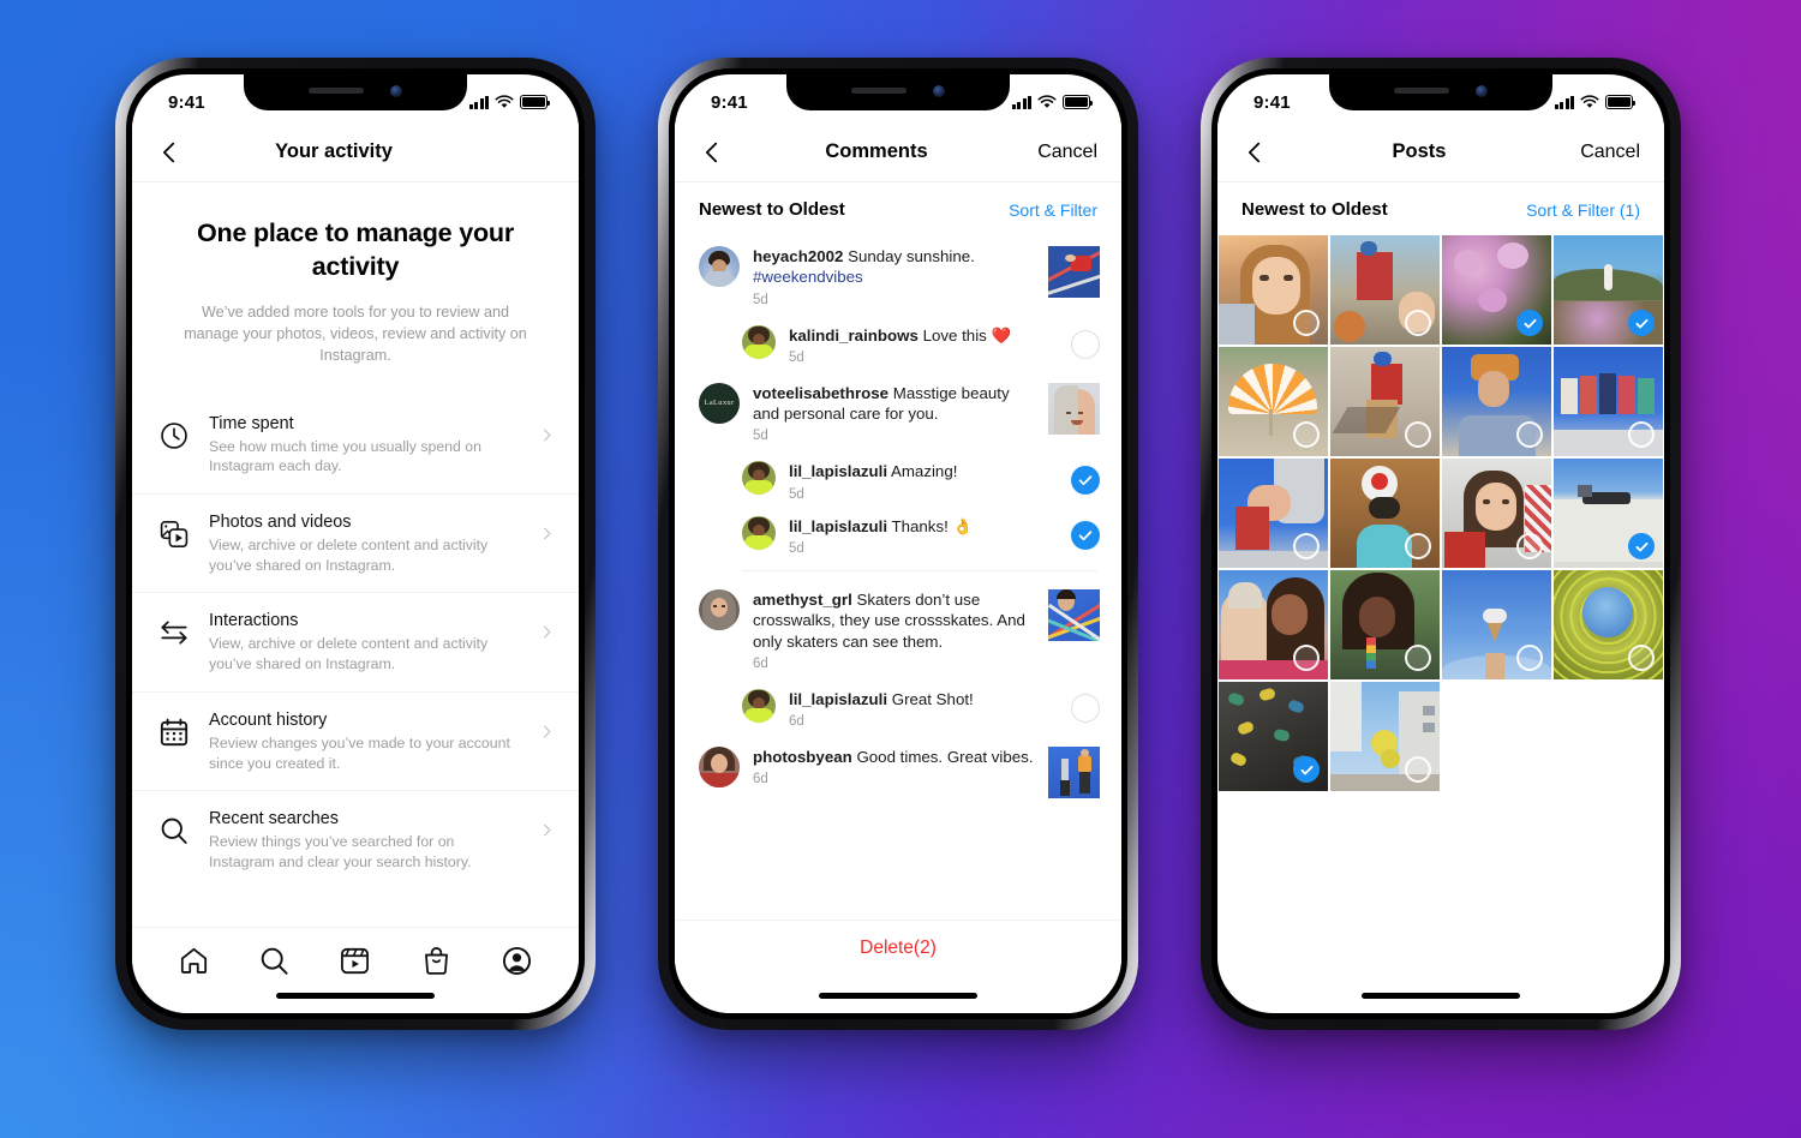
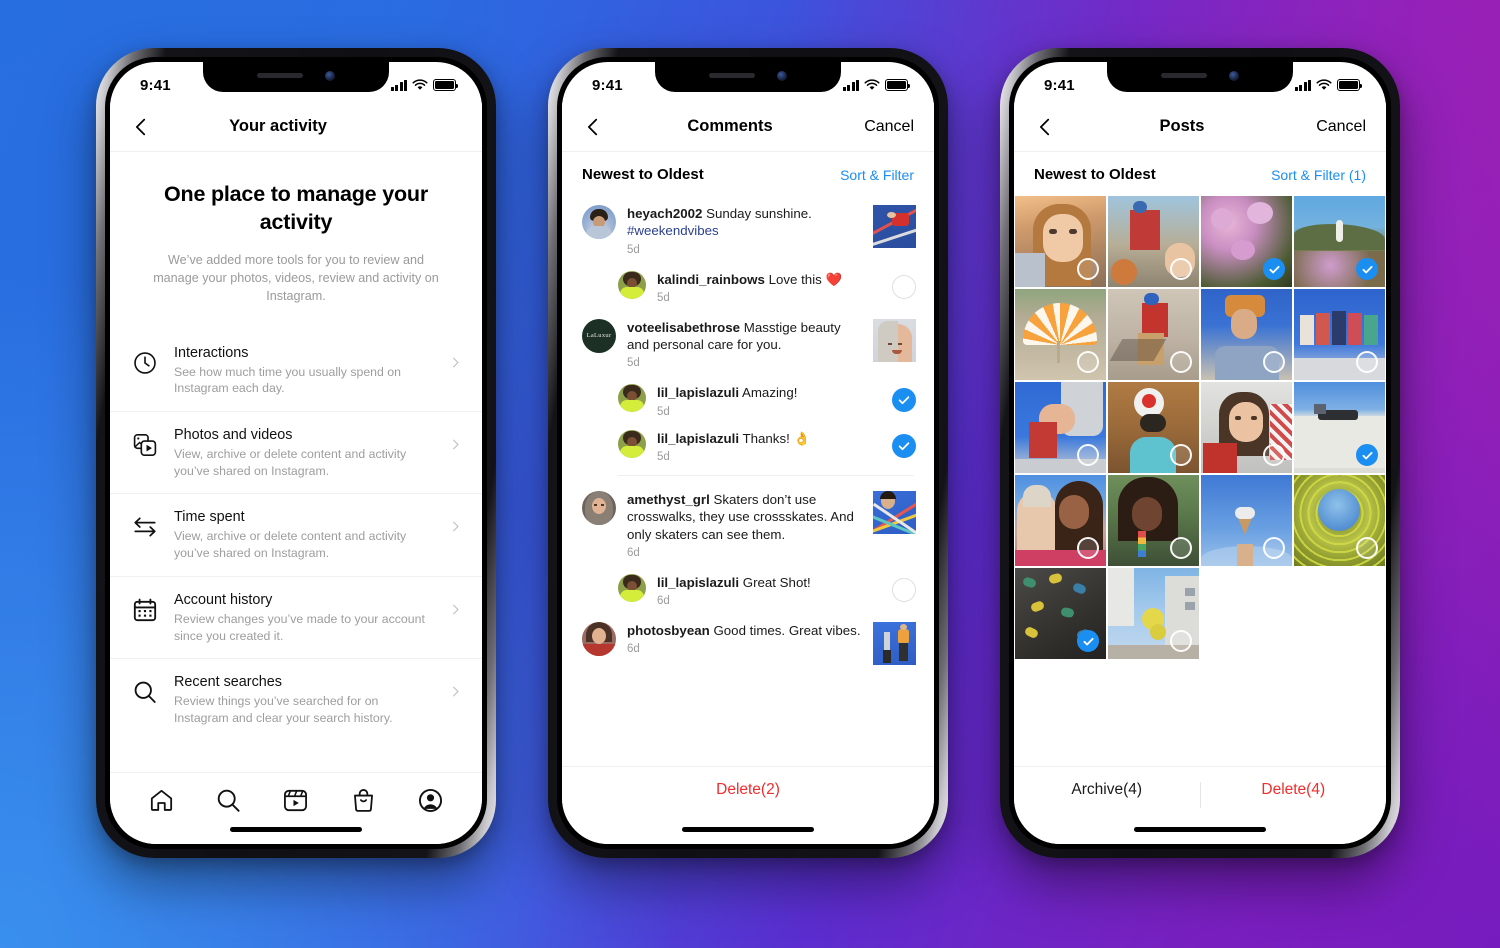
  9:41
  Your activity
  One place to manage your activity
  We’ve added more tools for you to review and manage your photos, videos, review and activity on Instagram.
- Time spent
+ Interactions
  See how much time you usually spend on Instagram each day.
  Photos and videos
  View, archive or delete content and activity you’ve shared on Instagram.
- Interactions
+ Time spent
  View, archive or delete content and activity you’ve shared on Instagram.
  Account history
  Review changes you’ve made to your account since you created it.
  Recent searches
  Review things you’ve searched for on Instagram and clear your search history.
  9:41
  Comments
  Cancel
  Newest to Oldest
  Sort & Filter
  heyach2002 Sunday sunshine. #weekendvibes
  5d
  kalindi_rainbows Love this ❤️
  5d
  voteelisabethrose Masstige beauty and personal care for you.
  5d
  lil_lapislazuli Amazing!
  5d
  lil_lapislazuli Thanks! 👌
  5d
  amethyst_grl Skaters don’t use crosswalks, they use crossskates. And only skaters can see them.
  6d
  lil_lapislazuli Great Shot!
  6d
  photosbyean Good times. Great vibes.
  6d
  Delete(2)
  9:41
  Posts
  Cancel
  Newest to Oldest
  Sort & Filter (1)
+ Archive(4)
+ Delete(4)
